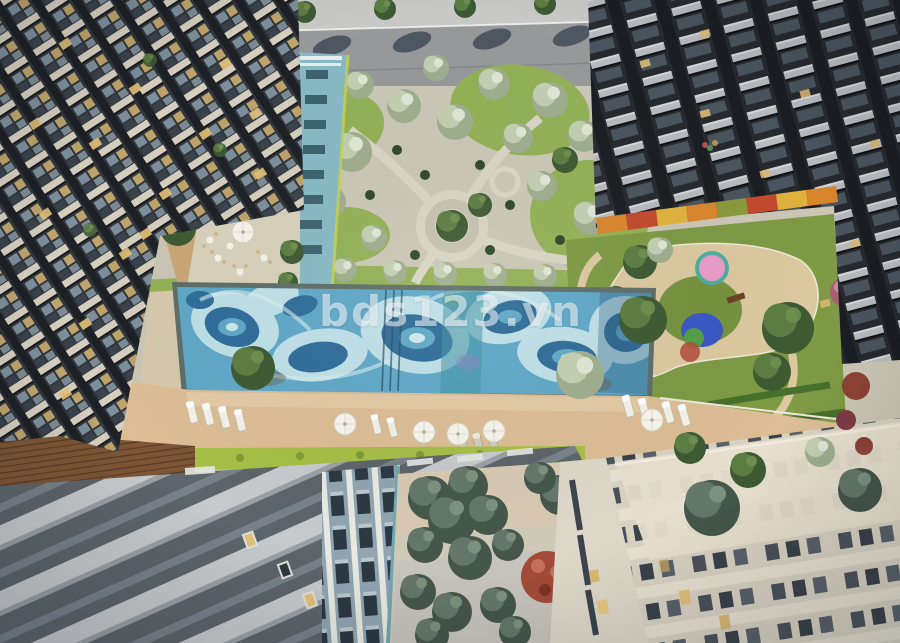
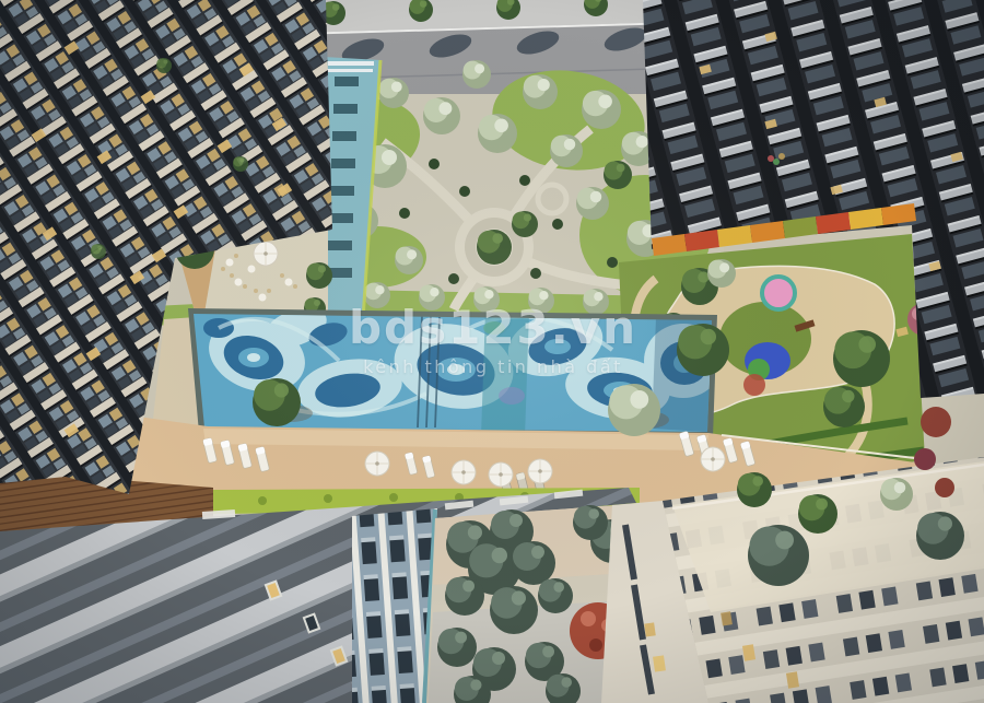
  bds123.vn
+ kênh thông tin nhà đất
